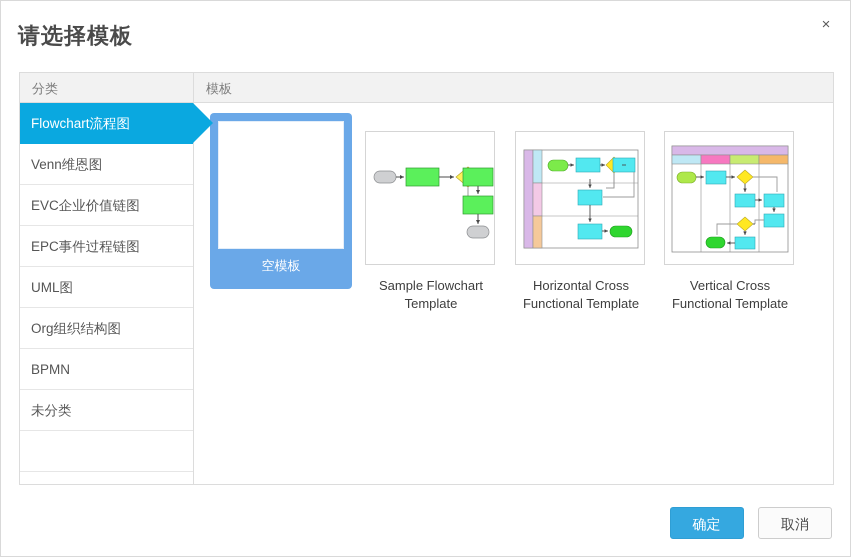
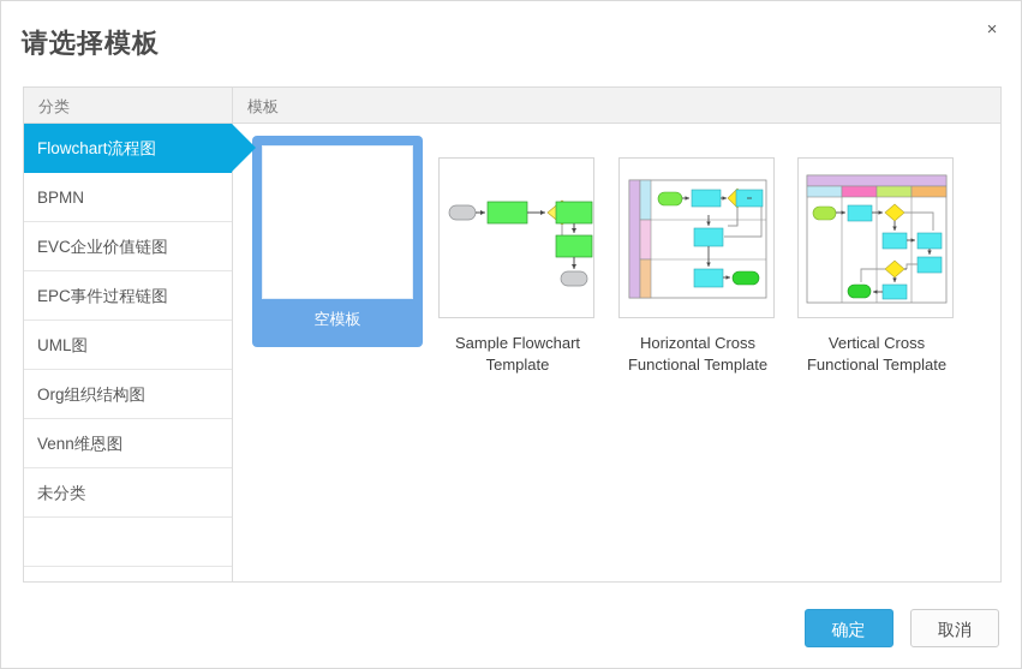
  请选择模板
  ×
  分类
  模板
  Flowchart流程图
- Venn维恩图
+ BPMN
  EVC企业价值链图
  EPC事件过程链图
  UML图
  Org组织结构图
- BPMN
+ Venn维恩图
  未分类
  空模板
  Sample Flowchart Template
  Horizontal Cross Functional Template
  Vertical Cross Functional Template
  确定 取消
